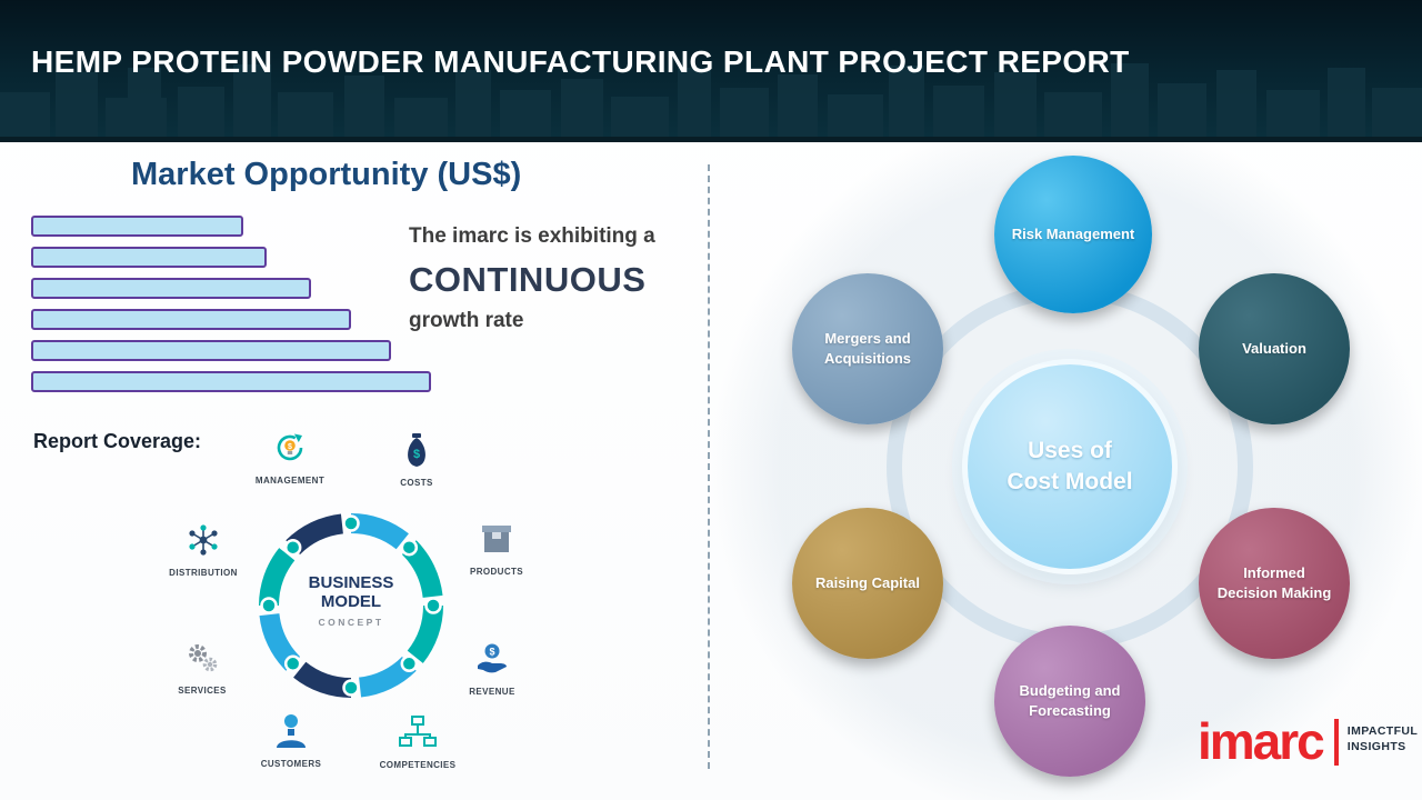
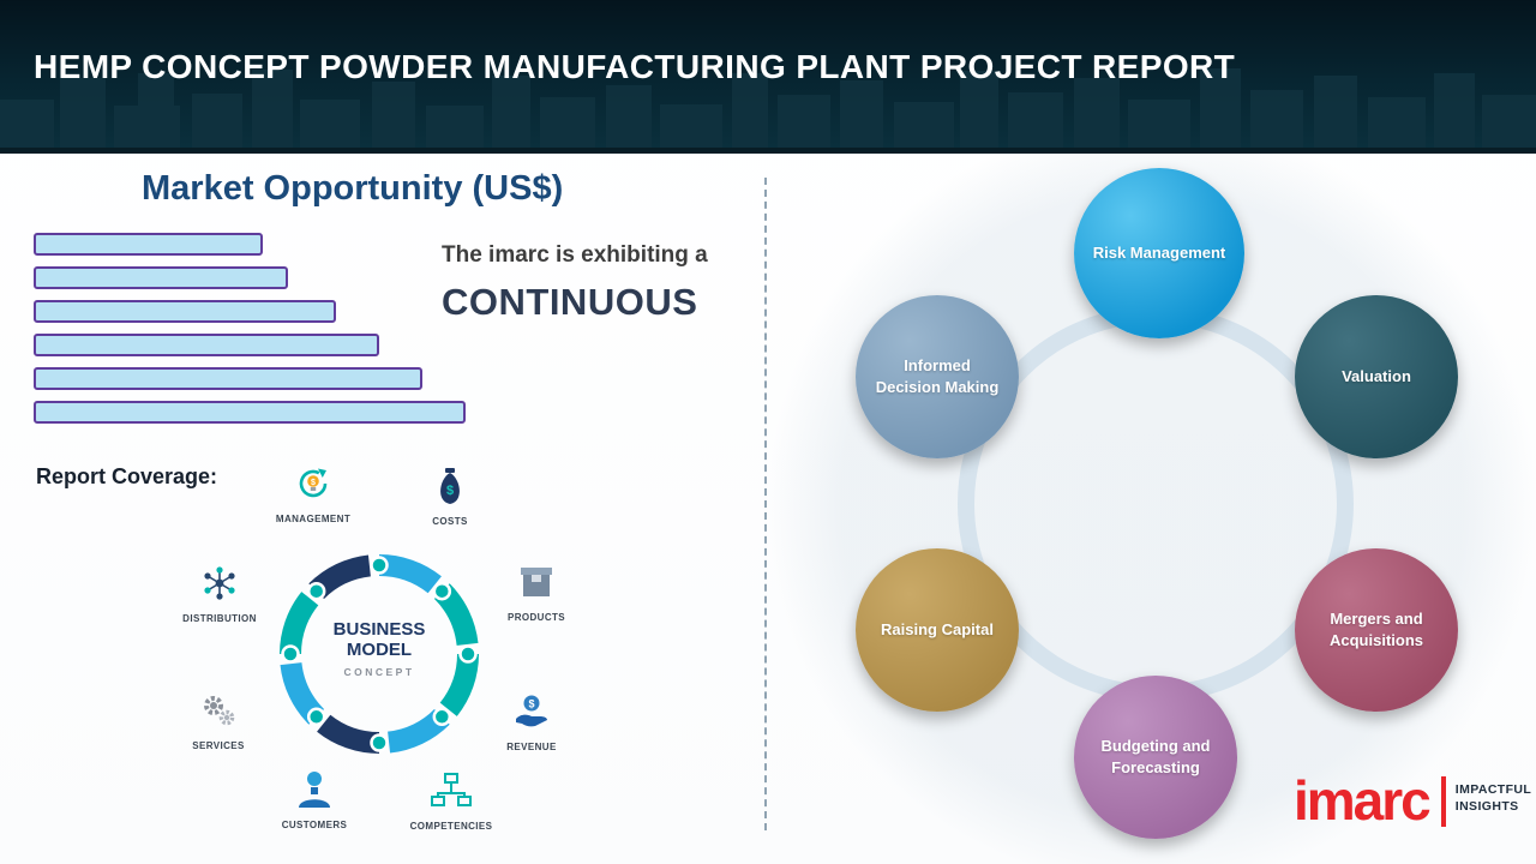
- HEMP PROTEIN POWDER MANUFACTURING PLANT PROJECT REPORT
+ HEMP CONCEPT POWDER MANUFACTURING PLANT PROJECT REPORT
  Market Opportunity (US$)
  The imarc is exhibiting a
  CONTINUOUS
- growth rate
  Report Coverage:
  BUSINESS MODEL
  CONCEPT
  MANAGEMENT
  $
  COSTS
  DISTRIBUTION
  PRODUCTS
  SERVICES
  $
  REVENUE
  CUSTOMERS
  COMPETENCIES
- Uses of
- Cost Model
  Risk Management
  Valuation
- Informed Decision Making
+ Mergers and Acquisitions
  Budgeting and Forecasting
  Raising Capital
- Mergers and Acquisitions
+ Informed Decision Making
  imarc
  IMPACTFUL
  INSIGHTS
